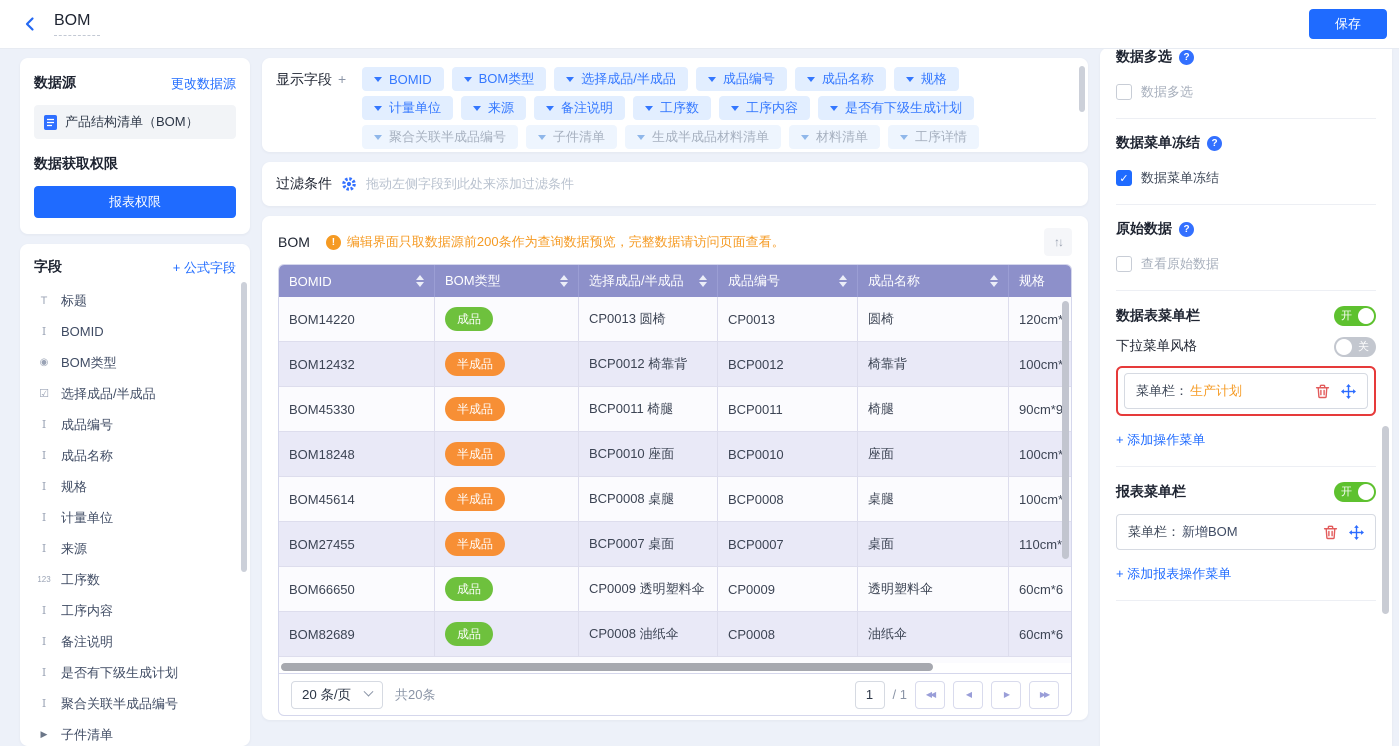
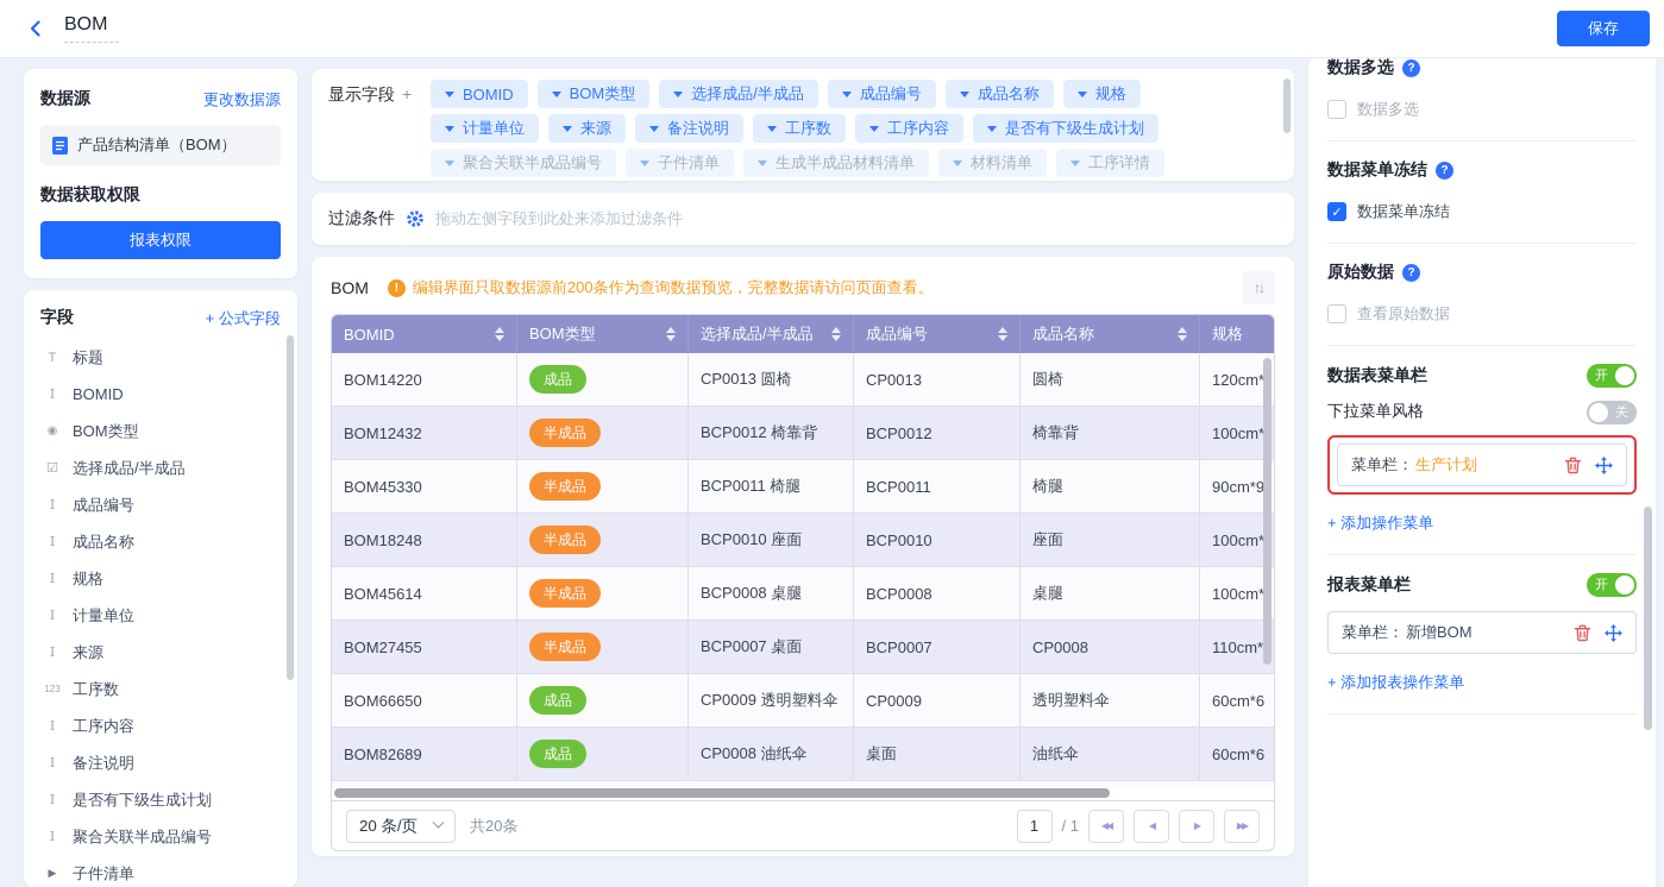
  BOM
  保存
  数据源
  更改数据源
  产品结构清单（BOM）
  数据获取权限
  报表权限
  字段
  + 公式字段
  T
  标题
  I
  BOMID
  ◉
  BOM类型
  ☑
  选择成品/半成品
  I
  成品编号
  I
  成品名称
  I
  规格
  I
  计量单位
  I
  来源
  123
  工序数
  I
  工序内容
  I
  备注说明
  I
  是否有下级生成计划
  I
  聚合关联半成品编号
  ▶
  子件清单
  显示字段 +
  BOMID
  BOM类型
  选择成品/半成品
  成品编号
  成品名称
  规格
  计量单位
  来源
  备注说明
  工序数
  工序内容
  是否有下级生成计划
  聚合关联半成品编号
  子件清单
  生成半成品材料清单
  材料清单
  工序详情
  过滤条件
  拖动左侧字段到此处来添加过滤条件
  BOM
  !
  编辑界面只取数据源前200条作为查询数据预览，完整数据请访问页面查看。
  ↑↓
  BOMID
  BOM类型
  选择成品/半成品
  成品编号
  成品名称
  规格
  BOM14220
  成品
  CP0013 圆椅
  CP0013
  圆椅
  120cm*
  BOM12432
  半成品
  BCP0012 椅靠背
  BCP0012
  椅靠背
  100cm*
  BOM45330
  半成品
  BCP0011 椅腿
  BCP0011
  椅腿
  90cm*9
  BOM18248
  半成品
  BCP0010 座面
  BCP0010
  座面
  100cm*
  BOM45614
  半成品
  BCP0008 桌腿
  BCP0008
  桌腿
  100cm*
  BOM27455
  半成品
  BCP0007 桌面
  BCP0007
- 桌面
+ CP0008
  110cm*
  BOM66650
  成品
  CP0009 透明塑料伞
  CP0009
  透明塑料伞
  60cm*6
  BOM82689
  成品
  CP0008 油纸伞
- CP0008
+ 桌面
  油纸伞
  60cm*6
  20 条/页
  共20条
  1
  / 1
  ◀◀
  ◀
  ▶
  ▶▶
  数据多选
  ?
  数据多选
  数据菜单冻结
  ?
  ✓
  数据菜单冻结
  原始数据
  ?
  查看原始数据
  数据表菜单栏
  开
  下拉菜单风格
  关
  菜单栏：
  生产计划
  + 添加操作菜单
  报表菜单栏
  开
  菜单栏：
  新增BOM
  + 添加报表操作菜单
